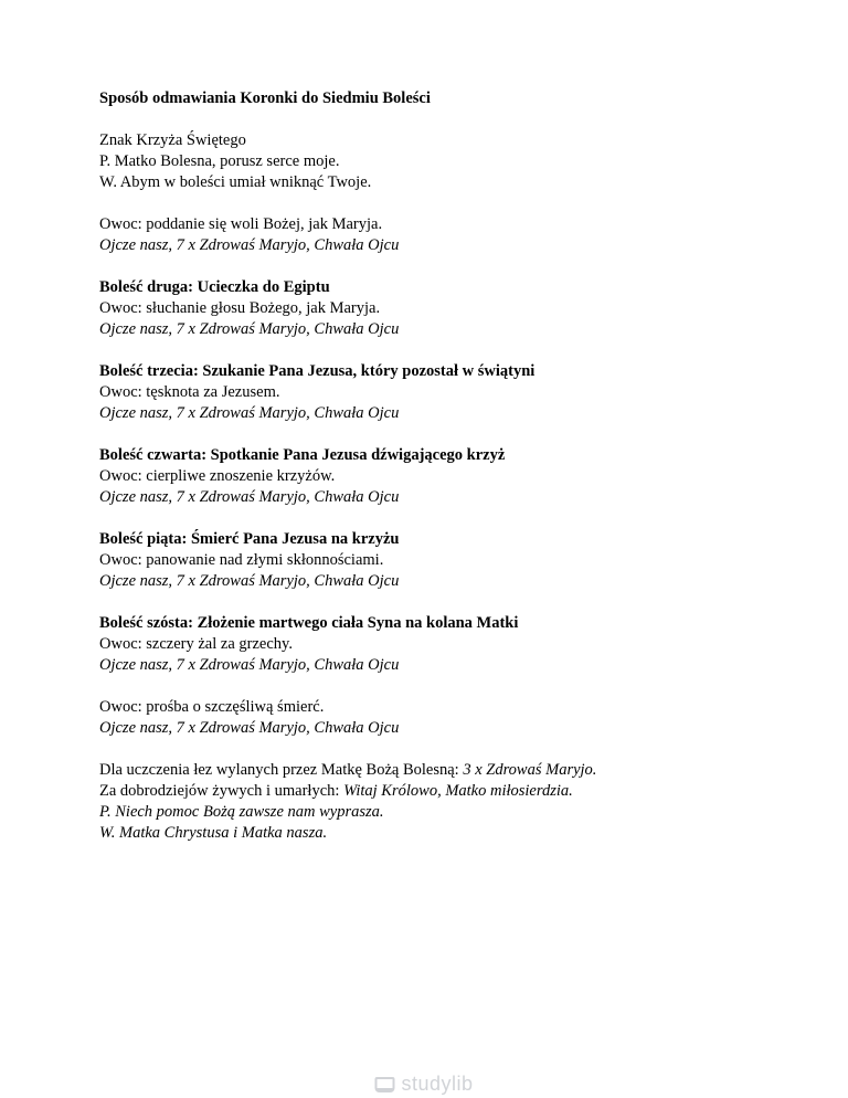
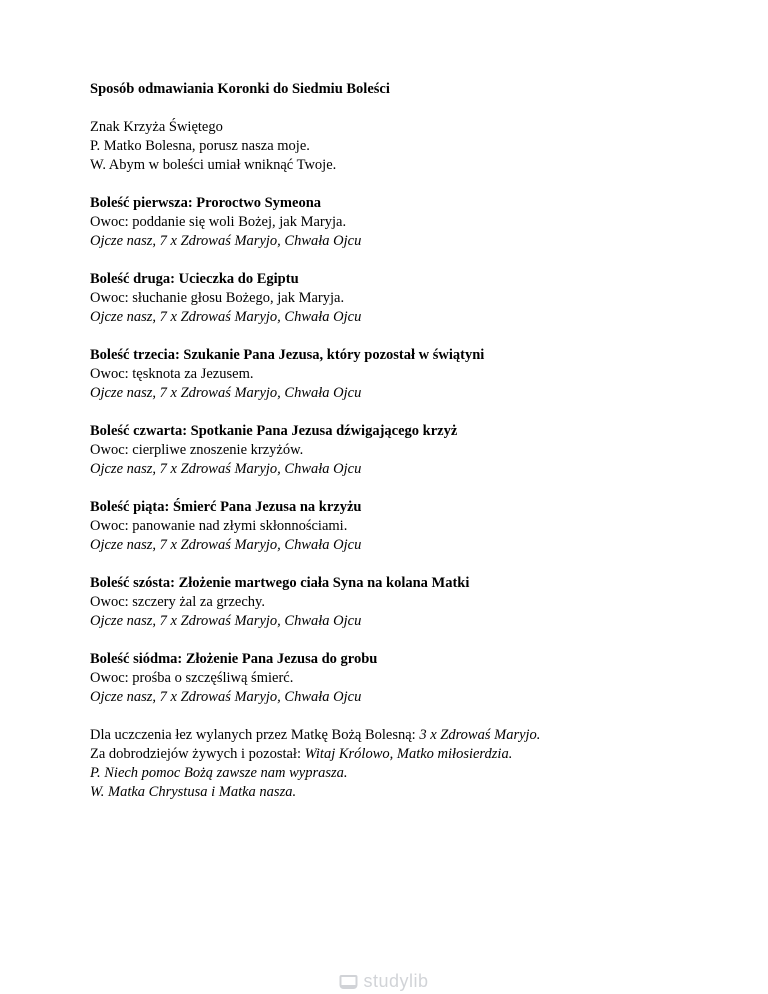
  Sposób odmawiania Koronki do Siedmiu Boleści
  Znak Krzyża Świętego
- P. Matko Bolesna, porusz serce moje.
+ P. Matko Bolesna, porusz nasza moje.
  W. Abym w boleści umiał wniknąć Twoje.
+ Boleść pierwsza: Proroctwo Symeona
  Owoc: poddanie się woli Bożej, jak Maryja.
  Ojcze nasz, 7 x Zdrowaś Maryjo, Chwała Ojcu
  Boleść druga: Ucieczka do Egiptu
  Owoc: słuchanie głosu Bożego, jak Maryja.
  Ojcze nasz, 7 x Zdrowaś Maryjo, Chwała Ojcu
  Boleść trzecia: Szukanie Pana Jezusa, który pozostał w świątyni
  Owoc: tęsknota za Jezusem.
  Ojcze nasz, 7 x Zdrowaś Maryjo, Chwała Ojcu
  Boleść czwarta: Spotkanie Pana Jezusa dźwigającego krzyż
  Owoc: cierpliwe znoszenie krzyżów.
  Ojcze nasz, 7 x Zdrowaś Maryjo, Chwała Ojcu
  Boleść piąta: Śmierć Pana Jezusa na krzyżu
  Owoc: panowanie nad złymi skłonnościami.
  Ojcze nasz, 7 x Zdrowaś Maryjo, Chwała Ojcu
  Boleść szósta: Złożenie martwego ciała Syna na kolana Matki
  Owoc: szczery żal za grzechy.
  Ojcze nasz, 7 x Zdrowaś Maryjo, Chwała Ojcu
+ Boleść siódma: Złożenie Pana Jezusa do grobu
  Owoc: prośba o szczęśliwą śmierć.
  Ojcze nasz, 7 x Zdrowaś Maryjo, Chwała Ojcu
  Dla uczczenia łez wylanych przez Matkę Bożą Bolesną: 3 x Zdrowaś Maryjo.
- Za dobrodziejów żywych i umarłych: Witaj Królowo, Matko miłosierdzia.
+ Za dobrodziejów żywych i pozostał: Witaj Królowo, Matko miłosierdzia.
  P. Niech pomoc Bożą zawsze nam wyprasza.
  W. Matka Chrystusa i Matka nasza.
  studylib
